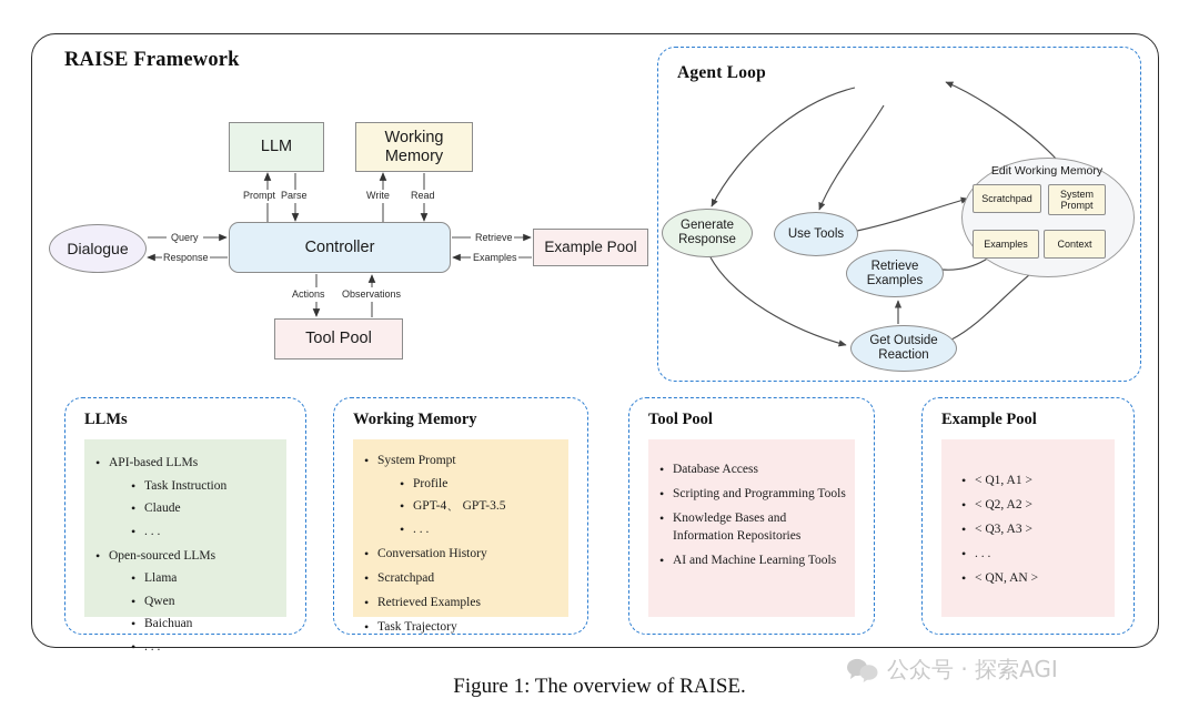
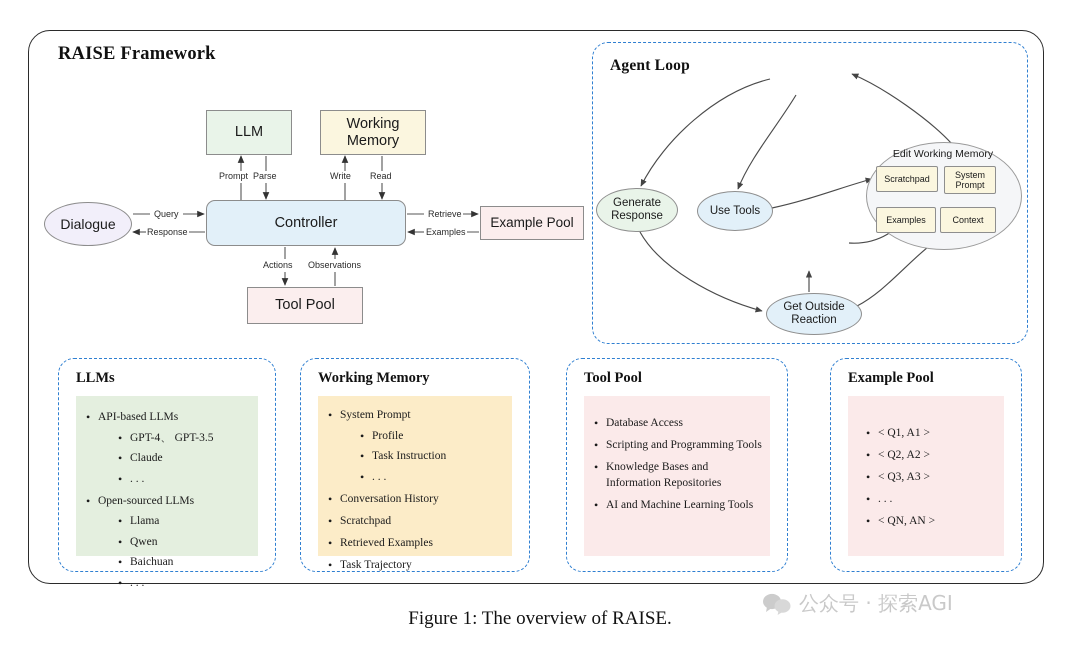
  RAISE Framework
  LLM
  Working Memory
  Controller
  Dialogue
  Example Pool
  Tool Pool
  Prompt
  Parse
  Write
  Read
  Query
  Response
  Retrieve
  Examples
  Actions
  Observations
  Agent Loop
  Generate Response
  Use Tools
- Retrieve Examples
  Get Outside Reaction
  Edit Working Memory
  Scratchpad
  System Prompt
  Examples
  Context
  LLMs
  API-based LLMs
- Task Instruction
+ GPT-4、 GPT-3.5
  Claude
  . . .
  Open-sourced LLMs
  Llama
  Qwen
  Baichuan
  . . .
  Working Memory
  System Prompt
  Profile
- GPT-4、 GPT-3.5
+ Task Instruction
  . . .
  Conversation History
  Scratchpad
  Retrieved Examples
  Task Trajectory
  Tool Pool
  Database Access
  Scripting and Programming Tools
  Knowledge Bases and Information Repositories
  AI and Machine Learning Tools
  Example Pool
  < Q1, A1 >
  < Q2, A2 >
  < Q3, A3 >
  . . .
  < QN, AN >
  公众号 · 探索AGI
  Figure 1: The overview of RAISE.
